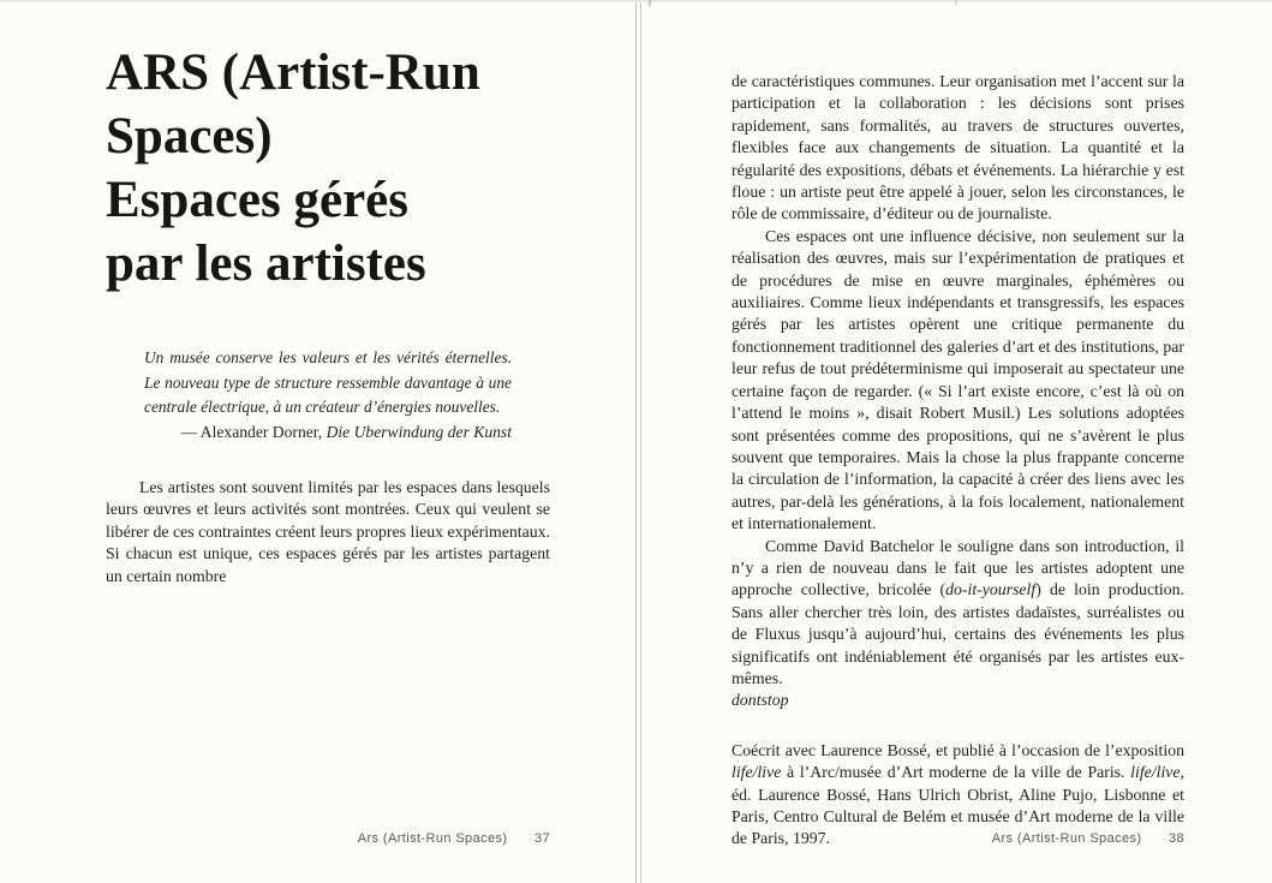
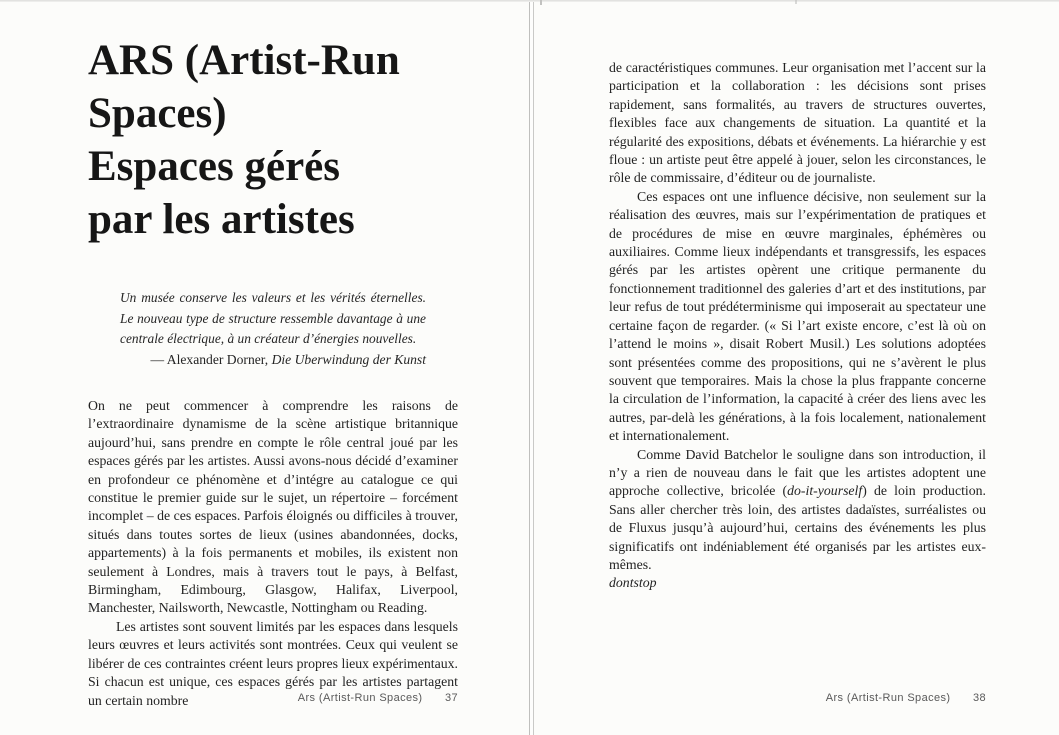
  ARS (Artist-Run
  Spaces)
  Espaces gérés
  par les artistes
  Un musée conserve les valeurs et les vérités éternelles. Le nouveau type de structure ressemble davantage à une centrale électrique, à un créateur d’énergies nouvelles.
  — Alexander Dorner, Die Uberwindung der Kunst
+ On ne peut commencer à comprendre les raisons de l’extraordinaire dynamisme de la scène artistique britannique aujourd’hui, sans prendre en compte le rôle central joué par les espaces gérés par les artistes. Aussi avons-nous décidé d’examiner en profondeur ce phénomène et d’intégre au catalogue ce qui constitue le premier guide sur le sujet, un répertoire – forcément incomplet – de ces espaces. Parfois éloignés ou difficiles à trouver, situés dans toutes sortes de lieux (usines abandonnées, docks, appartements) à la fois permanents et mobiles, ils existent non seulement à Londres, mais à travers tout le pays, à Belfast, Birmingham, Edimbourg, Glasgow, Halifax, Liverpool, Manchester, Nailsworth, Newcastle, Nottingham ou Reading.
  Les artistes sont souvent limités par les espaces dans lesquels leurs œuvres et leurs activités sont montrées. Ceux qui veulent se libérer de ces contraintes créent leurs propres lieux expérimentaux. Si chacun est unique, ces espaces gérés par les artistes partagent un certain nombre
  Ars (Artist-Run Spaces) 37
  de caractéristiques communes. Leur organisation met l’accent sur la participation et la collaboration : les décisions sont prises rapidement, sans formalités, au travers de structures ouvertes, flexibles face aux changements de situation. La quantité et la régularité des expositions, débats et événements. La hiérarchie y est floue : un artiste peut être appelé à jouer, selon les circonstances, le rôle de commissaire, d’éditeur ou de journaliste.
  Ces espaces ont une influence décisive, non seulement sur la réalisation des œuvres, mais sur l’expérimentation de pratiques et de procédures de mise en œuvre marginales, éphémères ou auxiliaires. Comme lieux indépendants et transgressifs, les espaces gérés par les artistes opèrent une critique permanente du fonctionnement traditionnel des galeries d’art et des institutions, par leur refus de tout prédéterminisme qui imposerait au spectateur une certaine façon de regarder. (« Si l’art existe encore, c’est là où on l’attend le moins », disait Robert Musil.) Les solutions adoptées sont présentées comme des propositions, qui ne s’avèrent le plus souvent que temporaires. Mais la chose la plus frappante concerne la circulation de l’information, la capacité à créer des liens avec les autres, par-delà les générations, à la fois localement, nationalement et internationalement.
  Comme David Batchelor le souligne dans son introduction, il n’y a rien de nouveau dans le fait que les artistes adoptent une approche collective, bricolée (do-it-yourself) de loin production. Sans aller chercher très loin, des artistes dadaïstes, surréalistes ou de Fluxus jusqu’à aujourd’hui, certains des événements les plus significatifs ont indéniablement été organisés par les artistes eux-mêmes.
  dontstop
- Coécrit avec Laurence Bossé, et publié à l’occasion de l’exposition life/live à l’Arc/musée d’Art moderne de la ville de Paris. life/live, éd. Laurence Bossé, Hans Ulrich Obrist, Aline Pujo, Lisbonne et Paris, Centro Cultural de Belém et musée d’Art moderne de la ville de Paris, 1997.
  Ars (Artist-Run Spaces) 38
